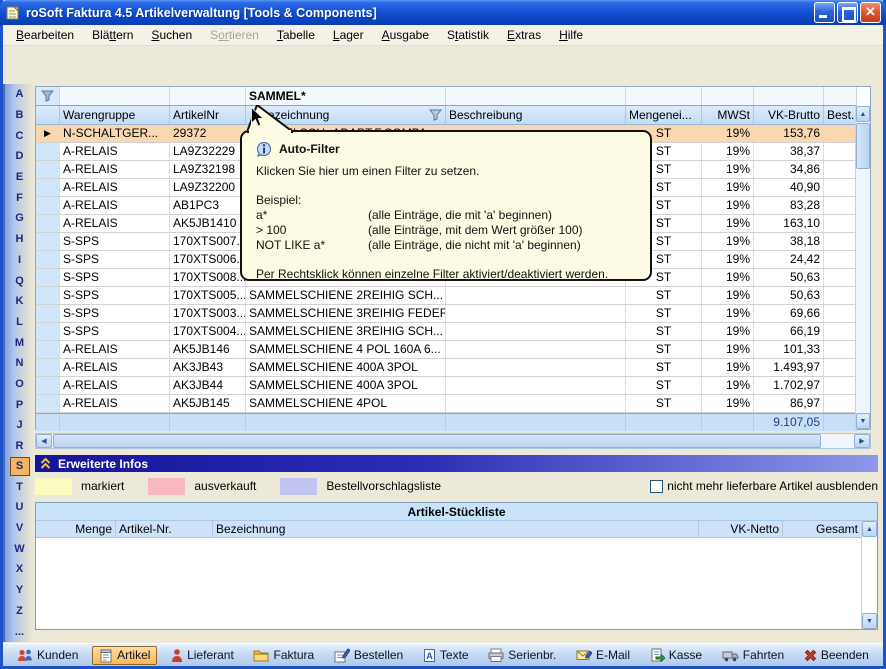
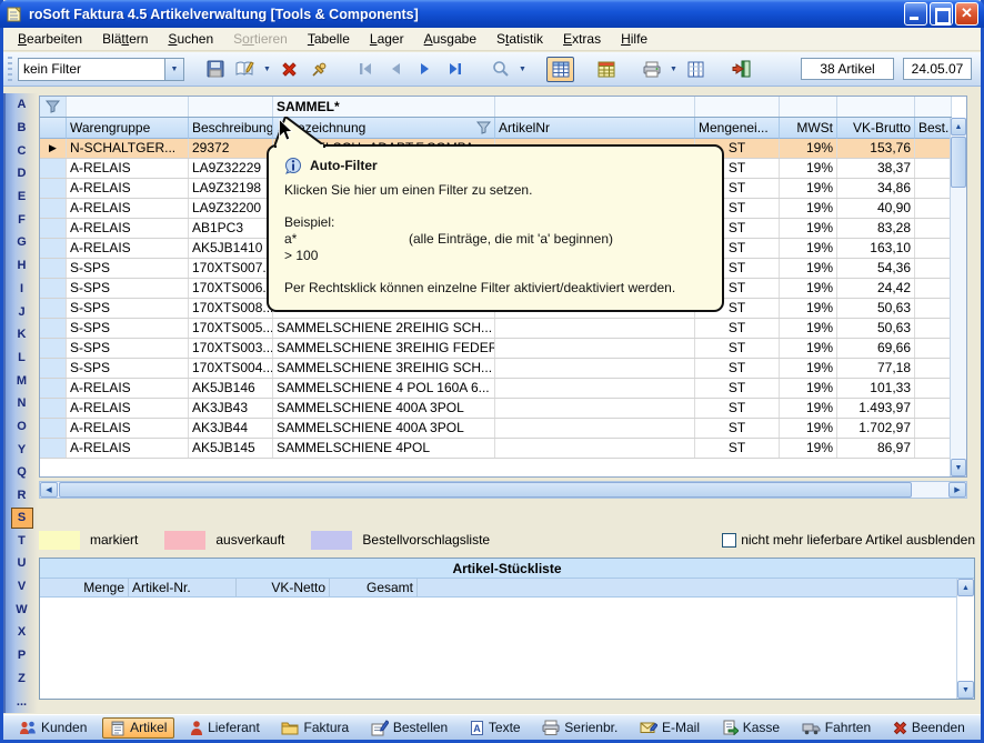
  roSoft Faktura 4.5 Artikelverwaltung [Tools & Components]
  Bearbeiten
  Blättern
  Suchen
  Sortieren
  Tabelle
  Lager
  Ausgabe
  Statistik
  Extras
  Hilfe
+ kein Filter
+ 38 Artikel
+ 24.05.07
  A
  B
  C
  D
  E
  F
  G
  H
  I
- Q
+ J
  K
  L
  M
  N
  O
- P
+ Y
- J
+ Q
  R
  S
  T
  U
  V
  W
  X
- Y
+ P
  Z
  ...
  SAMMEL*
  Warengruppe
- ArtikelNr
+ Beschreibung
  zeichnung
- Beschreibung
+ ArtikelNr
  Mengenei...
  MWSt
  VK-Brutto
  Best.
  ▶
  N-SCHALTGER...
  29372
  ST
  19%
  153,76
  A-RELAIS
  LA9Z32229
  ST
  19%
  38,37
  A-RELAIS
  LA9Z32198
  ST
  19%
  34,86
  A-RELAIS
  LA9Z32200
  ST
  19%
  40,90
  A-RELAIS
  AB1PC3
  ST
  19%
  83,28
  A-RELAIS
  AK5JB1410
  ST
  19%
  163,10
  S-SPS
  170XTS007.
  ST
  19%
- 38,18
+ 54,36
  S-SPS
  170XTS006.
  ST
  19%
  24,42
  S-SPS
  170XTS008.
  ST
  19%
  50,63
  S-SPS
  170XTS005...
  SAMMELSCHIENE 2REIHIG SCH...
  ST
  19%
  50,63
  S-SPS
  170XTS003...
  SAMMELSCHIENE 3REIHIG FEDER
  ST
  19%
  69,66
  S-SPS
  170XTS004...
  SAMMELSCHIENE 3REIHIG SCH...
  ST
  19%
- 66,19
+ 77,18
  A-RELAIS
  AK5JB146
  SAMMELSCHIENE 4 POL 160A 6...
  ST
  19%
  101,33
  A-RELAIS
  AK3JB43
  SAMMELSCHIENE 400A 3POL
  ST
  19%
  1.493,97
  A-RELAIS
  AK3JB44
  SAMMELSCHIENE 400A 3POL
  ST
  19%
  1.702,97
  A-RELAIS
  AK5JB145
  SAMMELSCHIENE 4POL
  ST
  19%
  86,97
- 9.107,05
  Auto-Filter
  Klicken Sie hier um einen Filter zu setzen.
  Beispiel:
  a*
  (alle Einträge, die mit 'a' beginnen)
  > 100
- (alle Einträge, mit dem Wert größer 100)
- NOT LIKE a*
- (alle Einträge, die nicht mit 'a' beginnen)
  Per Rechtsklick können einzelne Filter aktiviert/deaktiviert werden.
- Erweiterte Infos
  markiert
  ausverkauft
  Bestellvorschlagsliste
  nicht mehr lieferbare Artikel ausblenden
  Artikel-Stückliste
  Menge
  Artikel-Nr.
- Bezeichnung
  VK-Netto
  Gesamt
  Kunden
  Artikel
  Lieferant
  Faktura
  Bestellen
  A
  Texte
  Serienbr.
  E-Mail
  Kasse
  Fahrten
  Beenden
